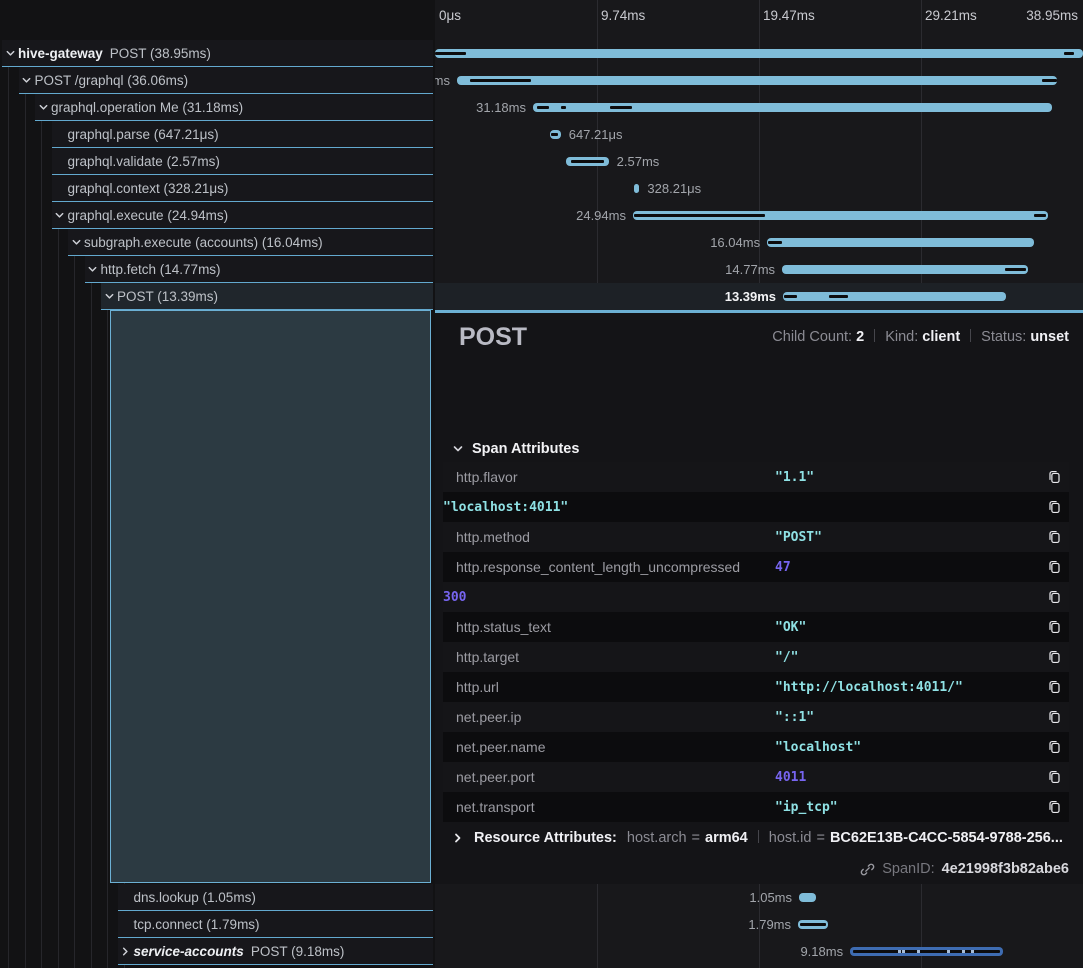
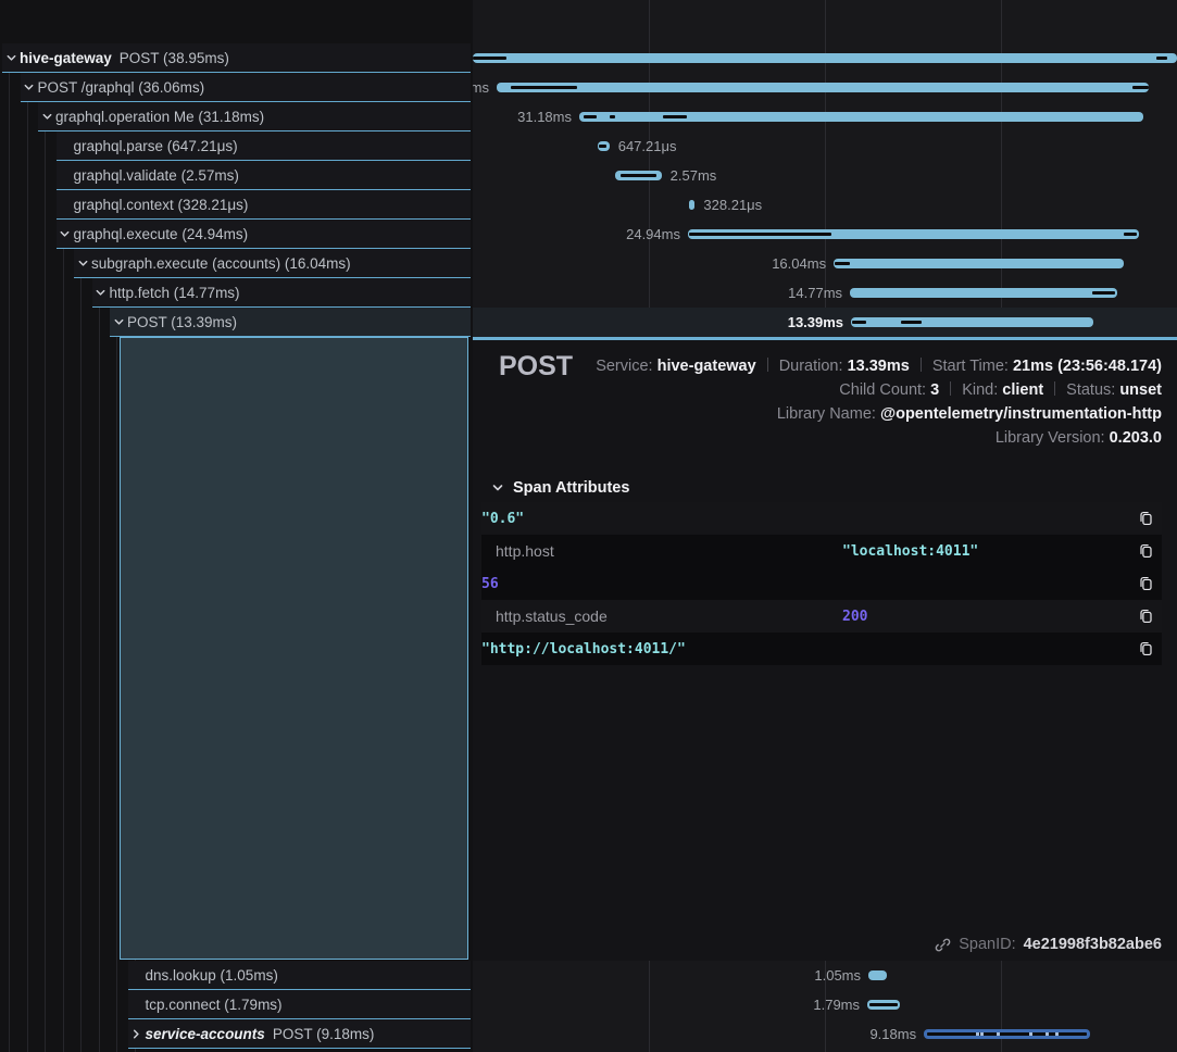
  hive-gateway
  POST (38.95ms)
  POST /graphql (36.06ms)
  graphql.operation Me (31.18ms)
  graphql.parse (647.21μs)
  graphql.validate (2.57ms)
  graphql.context (328.21μs)
  graphql.execute (24.94ms)
  subgraph.execute (accounts) (16.04ms)
  http.fetch (14.77ms)
  POST (13.39ms)
  dns.lookup (1.05ms)
  tcp.connect (1.79ms)
  service-accounts
  POST (9.18ms)
- 0μs
- 9.74ms
- 19.47ms
- 29.21ms
- 38.95ms
  31.18ms
  647.21μs
  2.57ms
  328.21μs
  24.94ms
  16.04ms
  14.77ms
  13.39ms
  1.05ms
  1.79ms
  9.18ms
  POST
+ Service: hive-gateway Duration: 13.39ms Start Time: 21ms (23:56:48.174)
- Child Count: 2 Kind: client Status: unset
+ Child Count: 3 Kind: client Status: unset
+ Library Name: @opentelemetry/instrumentation-http
+ Library Version: 0.203.0
  Span Attributes
- http.flavor
- "1.1"
+ "0.6"
+ http.host
  "localhost:4011"
- http.method
- "POST"
- http.response_content_length_uncompressed
- 47
+ 56
+ http.status_code
- 300
+ 200
- http.status_text
- "OK"
- http.target
- "/"
- http.url
  "http://localhost:4011/"
- net.peer.ip
- "::1"
- net.peer.name
- "localhost"
- net.peer.port
- 4011
- net.transport
- "ip_tcp"
- Resource Attributes:
- host.arch = arm64 host.id = BC62E13B-C4CC-5854-9788-256...
  SpanID:
  4e21998f3b82abe6
